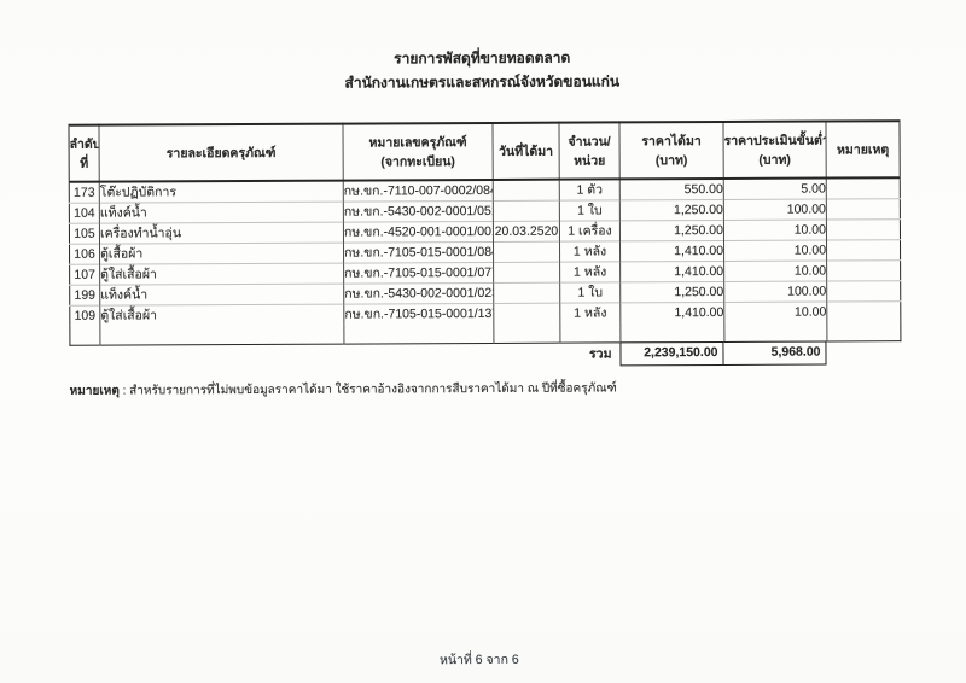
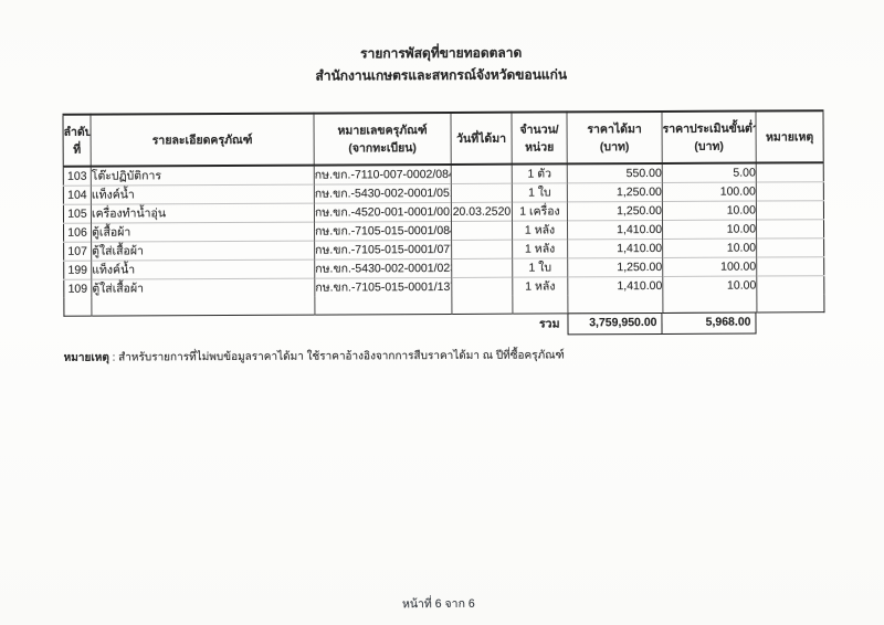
  รายการพัสดุที่ขายทอดตลาด
  สำนักงานเกษตรและสหกรณ์จังหวัดขอนแก่น
  ลำดับ ที่	รายละเอียดครุภัณฑ์	หมายเลขครุภัณฑ์ (จากทะเบียน)	วันที่ได้มา	จำนวน/ หน่วย	ราคาได้มา (บาท)	ราคาประเมินขั้นต่ำ (บาท)	หมายเหตุ
- 173	โต๊ะปฏิบัติการ	กษ.ขก.-7110-007-0002/08		1 ตัว	550.00	5.00
+ 103	โต๊ะปฏิบัติการ	กษ.ขก.-7110-007-0002/08		1 ตัว	550.00	5.00
  104	แท็งค์น้ำ	กษ.ขก.-5430-002-0001/05		1 ใบ	1,250.00	100.00
  105	เครื่องทำน้ำอุ่น	กษ.ขก.-4520-001-0001/00	20.03.2520	1 เครื่อง	1,250.00	10.00
  106	ตู้เสื้อผ้า	กษ.ขก.-7105-015-0001/08		1 หลัง	1,410.00	10.00
  107	ตู้ใส่เสื้อผ้า	กษ.ขก.-7105-015-0001/07		1 หลัง	1,410.00	10.00
  199	แท็งค์น้ำ	กษ.ขก.-5430-002-0001/02		1 ใบ	1,250.00	100.00
  109	ตู้ใส่เสื้อผ้า	กษ.ขก.-7105-015-0001/13		1 หลัง	1,410.00	10.00
  รวม
- 2,239,150.00
+ 3,759,950.00
  5,968.00
  หมายเหตุ : สำหรับรายการที่ไม่พบข้อมูลราคาได้มา ใช้ราคาอ้างอิงจากการสืบราคาได้มา ณ ปีที่ซื้อครุภัณฑ์
  หน้าที่ 6 จาก 6
